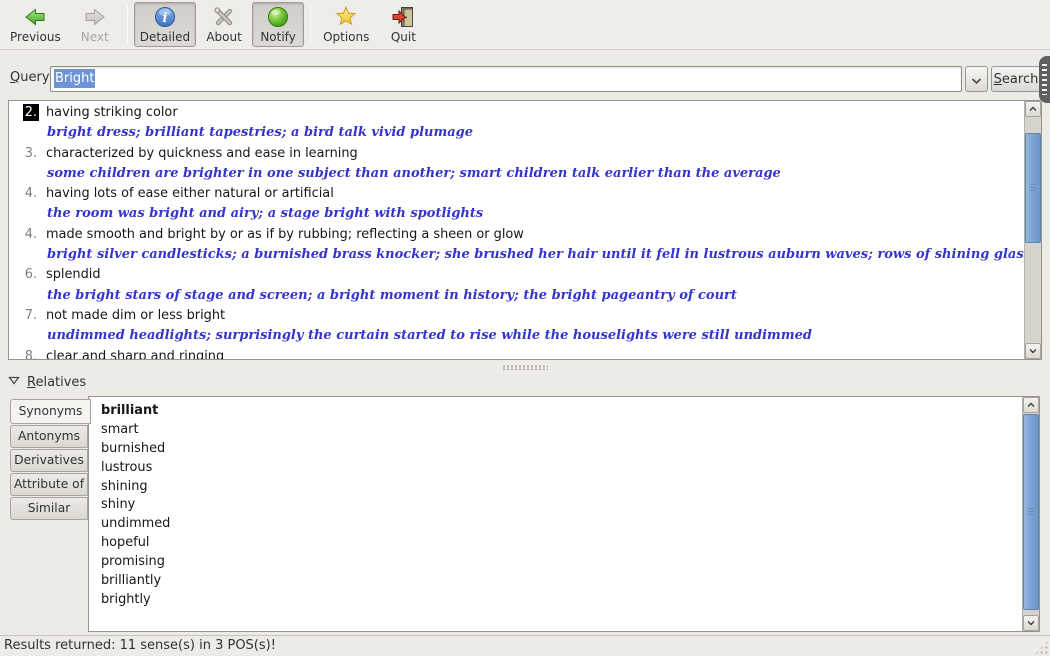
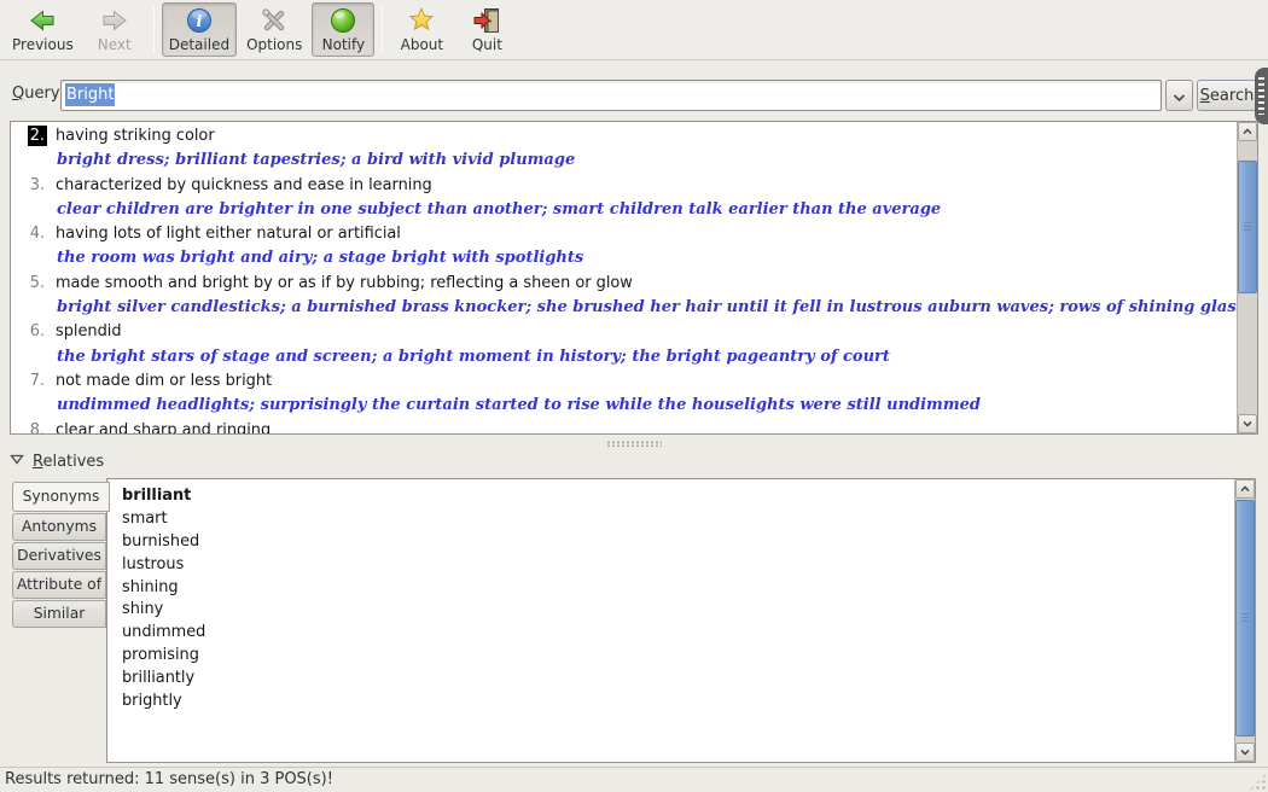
  Previous
  Next
  i
  Detailed
- About
+ Options
  Notify
- Options
+ About
  Quit
  Query
  Bright
  S
  earch
  2. having striking color
- bright dress; brilliant tapestries; a bird talk vivid plumage
+ bright dress; brilliant tapestries; a bird with vivid plumage
  3. characterized by quickness and ease in learning
- some children are brighter in one subject than another; smart children talk earlier than the average
+ clear children are brighter in one subject than another; smart children talk earlier than the average
- 4. having lots of ease either natural or artificial
+ 4. having lots of light either natural or artificial
  the room was bright and airy; a stage bright with spotlights
- 4. made smooth and bright by or as if by rubbing; reflecting a sheen or glow
+ 5. made smooth and bright by or as if by rubbing; reflecting a sheen or glow
  bright silver candlesticks; a burnished brass knocker; she brushed her hair until it fell in lustrous auburn waves; rows of shining glas
  6. splendid
  the bright stars of stage and screen; a bright moment in history; the bright pageantry of court
  7. not made dim or less bright
  undimmed headlights; surprisingly the curtain started to rise while the houselights were still undimmed
  8. clear and sharp and ringing
  Relatives
  Synonyms
  Antonyms
  Derivatives
  Attribute of
  Similar
  brilliant
  smart
  burnished
  lustrous
  shining
  shiny
  undimmed
- hopeful
  promising
  brilliantly
  brightly
  Results returned: 11 sense(s) in 3 POS(s)!
